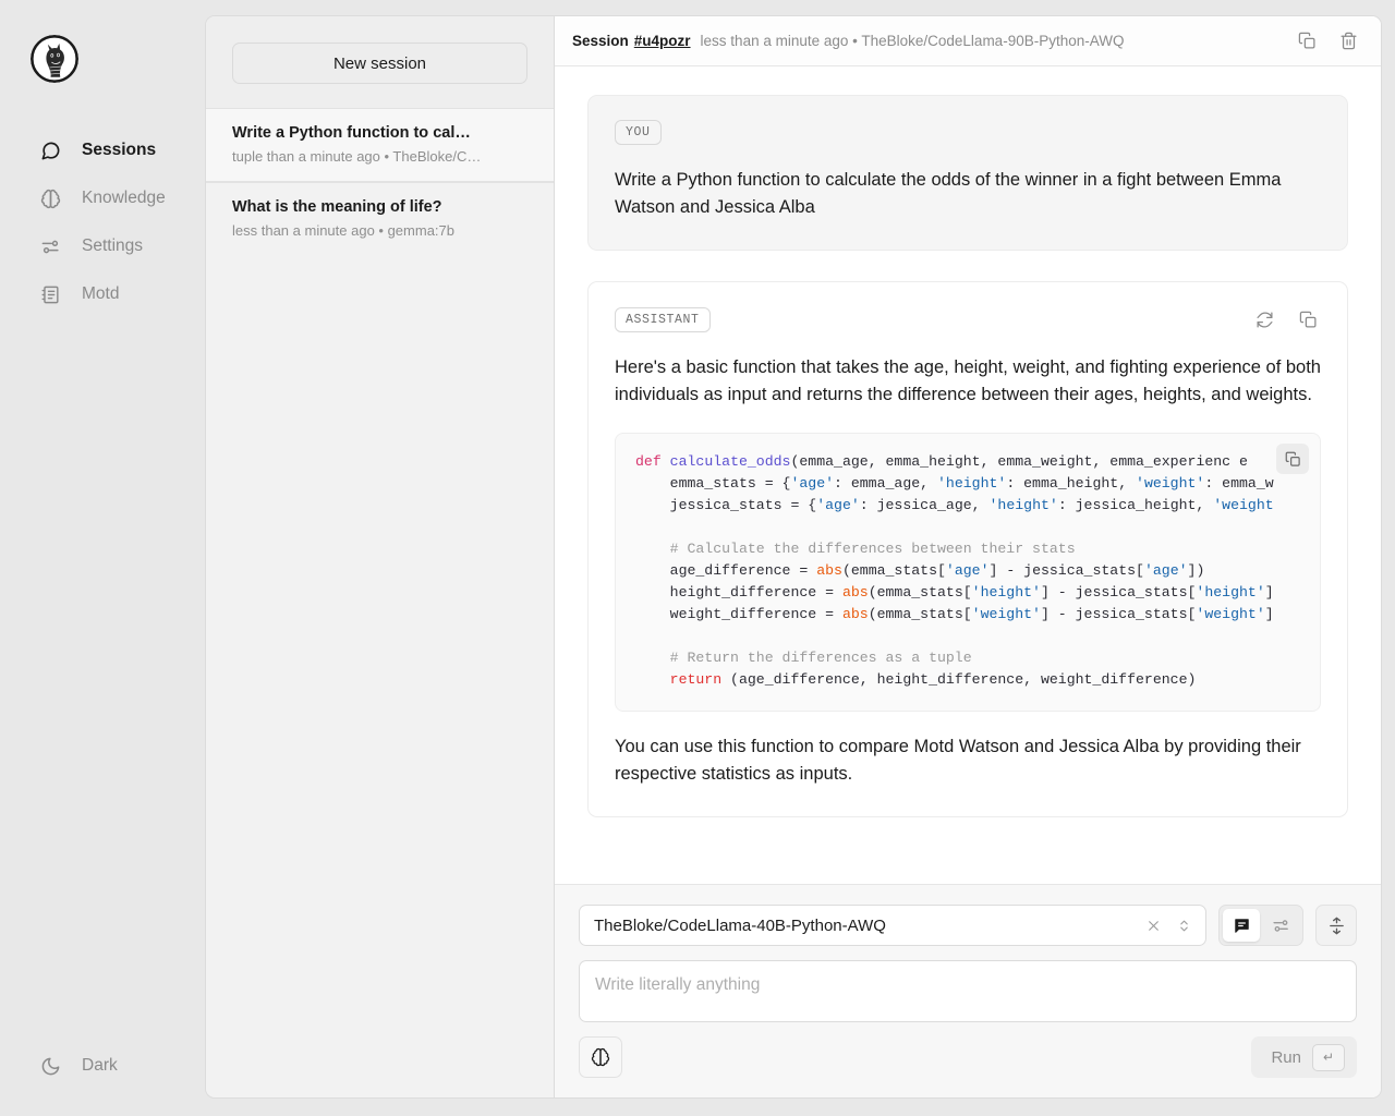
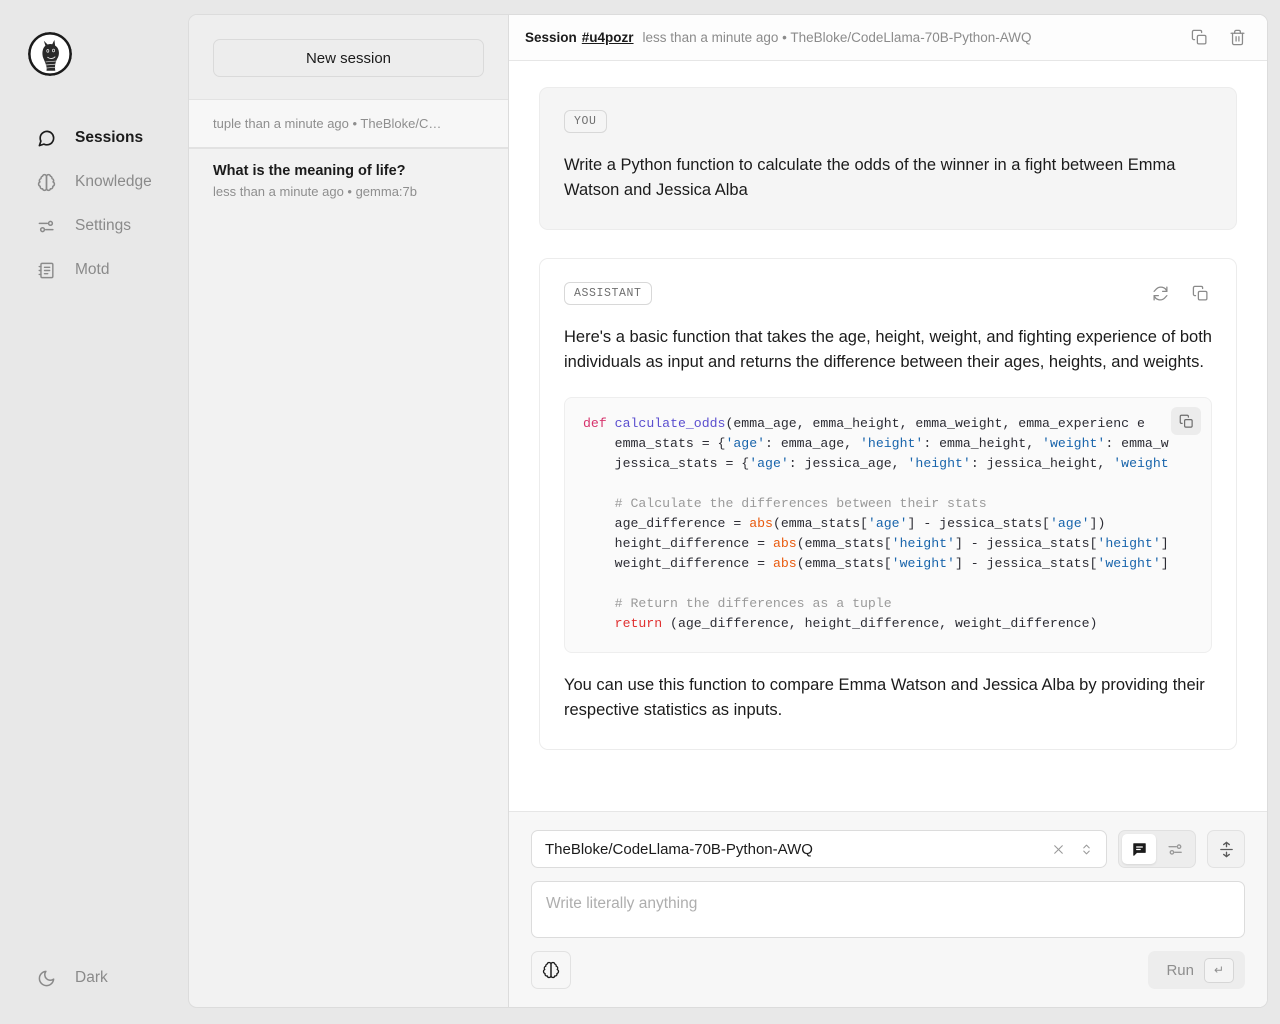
  Sessions
  Knowledge
  Settings
  Motd
  Dark
  New session
- Write a Python function to cal…
  tuple than a minute ago • TheBloke/C…
  What is the meaning of life?
  less than a minute ago • gemma:7b
  Session
  #u4pozr
- less than a minute ago • TheBloke/CodeLlama-90B-Python-AWQ
+ less than a minute ago • TheBloke/CodeLlama-70B-Python-AWQ
  YOU
  Write a Python function to calculate the odds of the winner in a fight between Emma Watson and Jessica Alba
  ASSISTANT
  Here's a basic function that takes the age, height, weight, and fighting experience of both individuals as input and returns the difference between their ages, heights, and weights.
  def calculate_odds(emma_age, emma_height, emma_weight, emma_experienc e
  emma_stats = {'age': emma_age, 'height': emma_height, 'weight': emma_w
  jessica_stats = {'age': jessica_age, 'height': jessica_height, 'weight # Calculate the differences between their stats
  age_difference = abs(emma_stats['age'] - jessica_stats['age'])
  height_difference = abs(emma_stats['height'] - jessica_stats['height']
  weight_difference = abs(emma_stats['weight'] - jessica_stats['weight']
  # Return the differences as a tuple return (age_difference, height_difference, weight_difference)
- You can use this function to compare Motd Watson and Jessica Alba by providing their respective statistics as inputs.
+ You can use this function to compare Emma Watson and Jessica Alba by providing their respective statistics as inputs.
- TheBloke/CodeLlama-40B-Python-AWQ
+ TheBloke/CodeLlama-70B-Python-AWQ
  Write literally anything
  Run
  ↵
